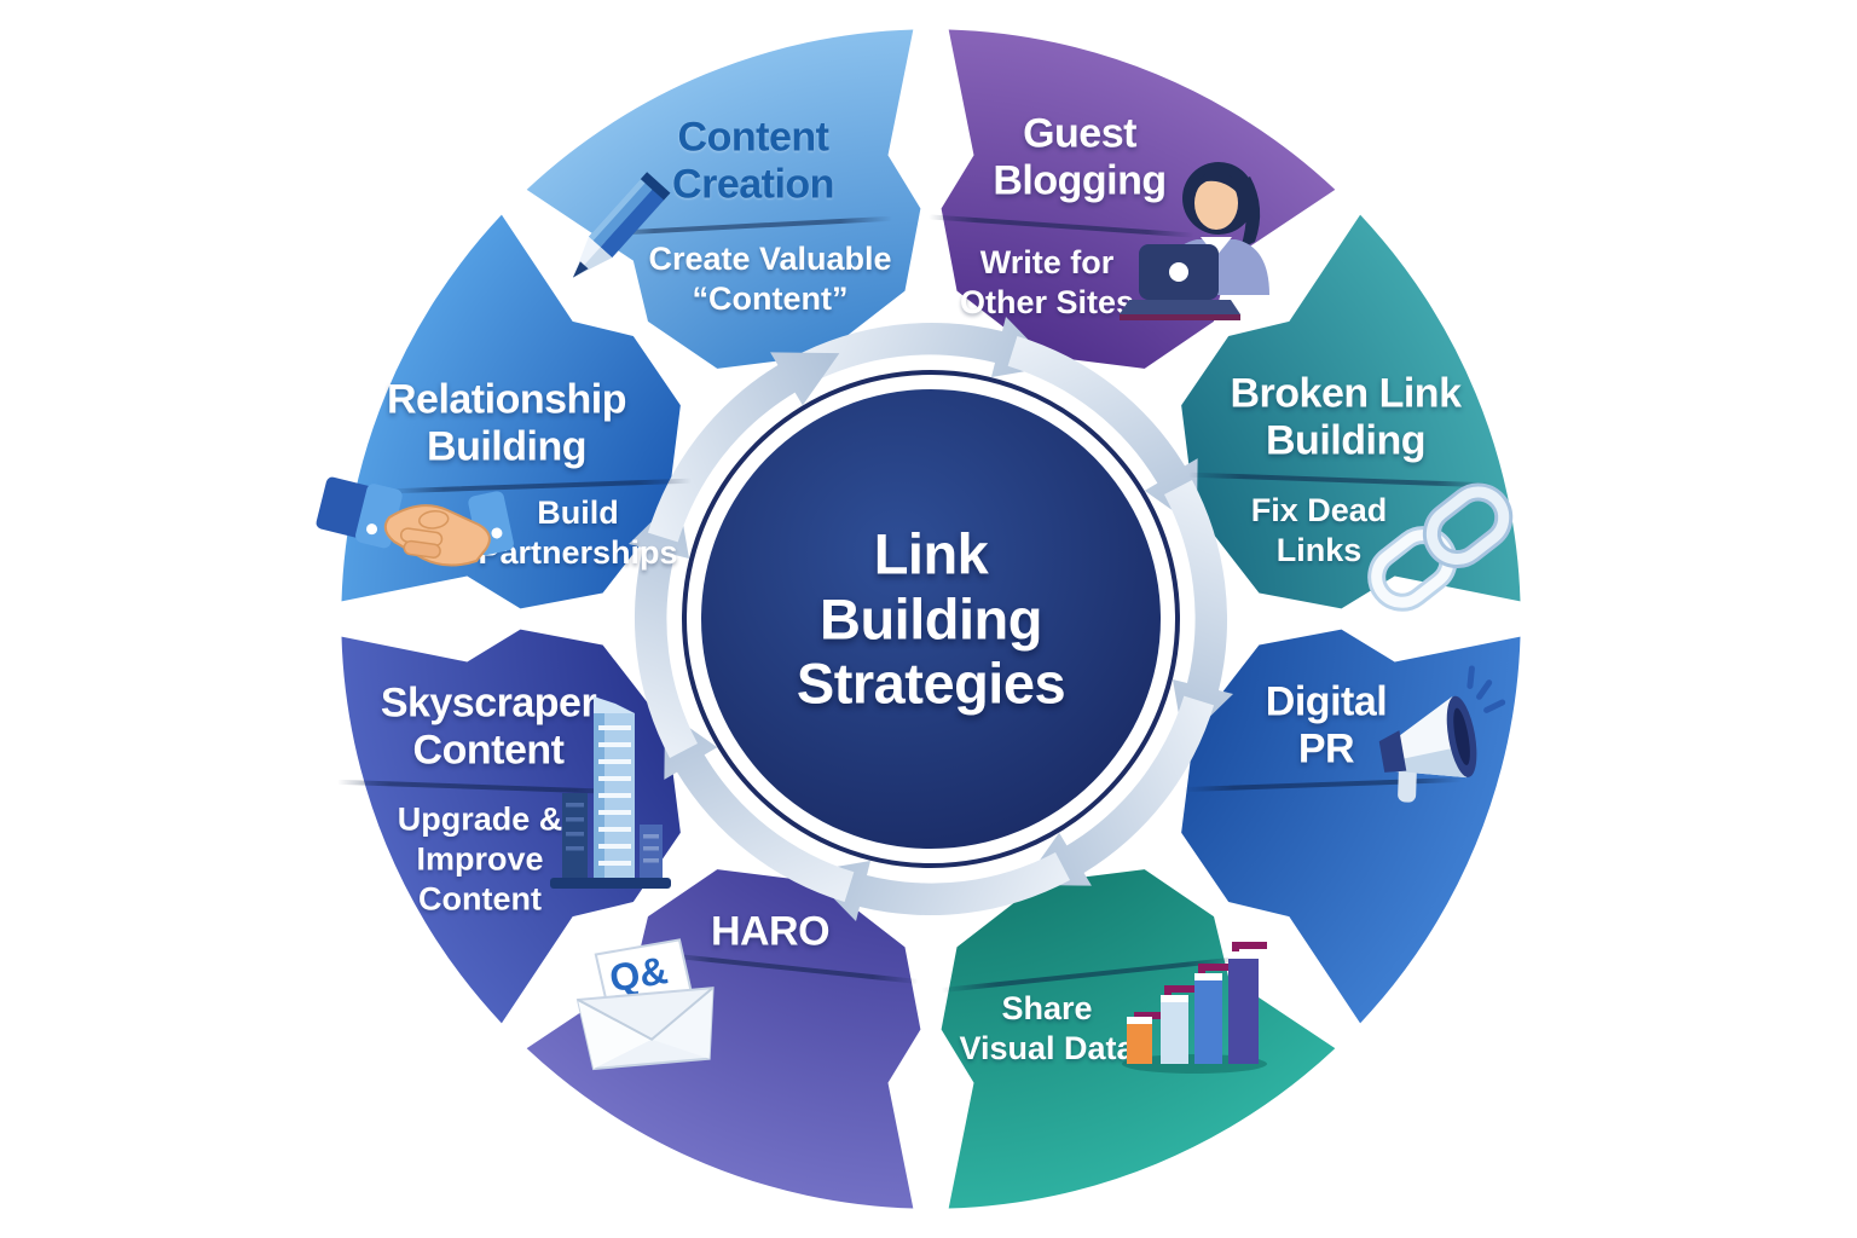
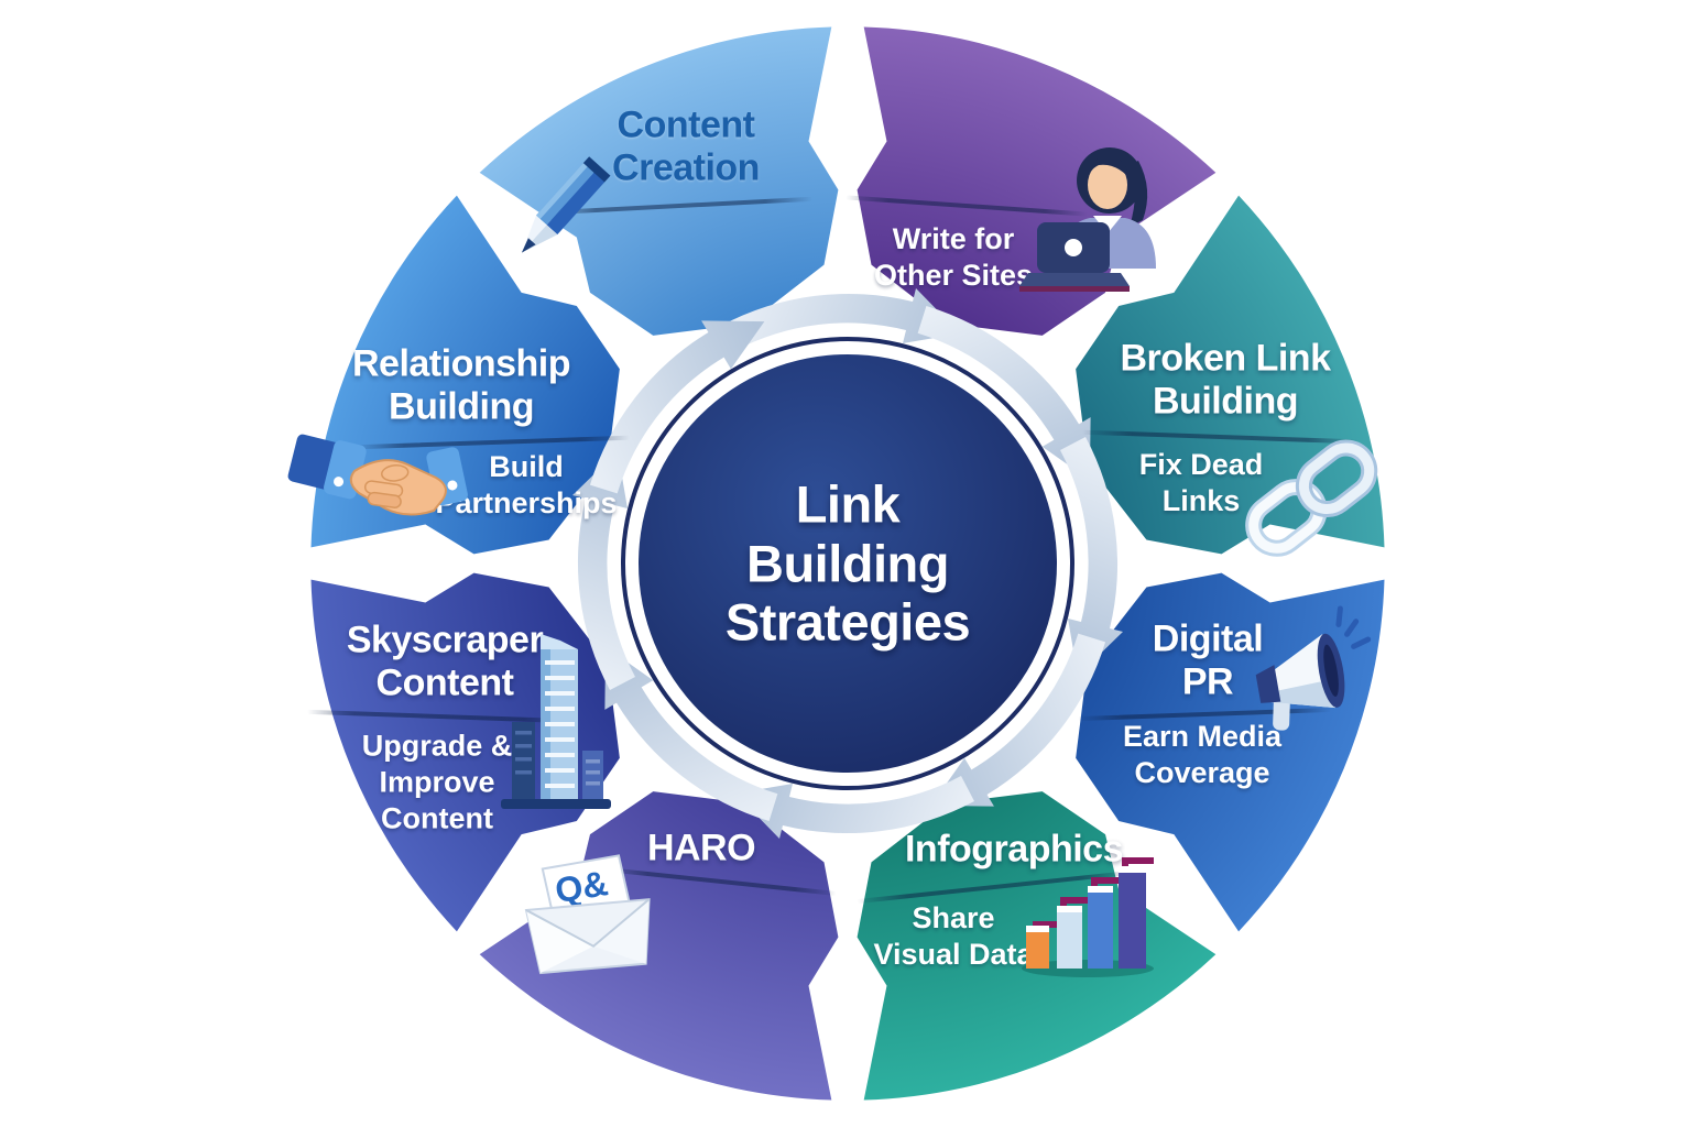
  Link
  Building
  Strategies
- Guest
- Blogging
  Write for
  Other Sites
  Broken Link
  Building
  Fix Dead
  Links
  Digital
  PR
+ Earn Media
+ Coverage
+ Infographics
  Share
  Visual Data
  HARO
  Skyscraper
  Content
  Upgrade &
  Improve
  Content
  Relationship
  Building
  Build
  artnerships
  Content
  Creation
- Create Valuable
- “Content”
